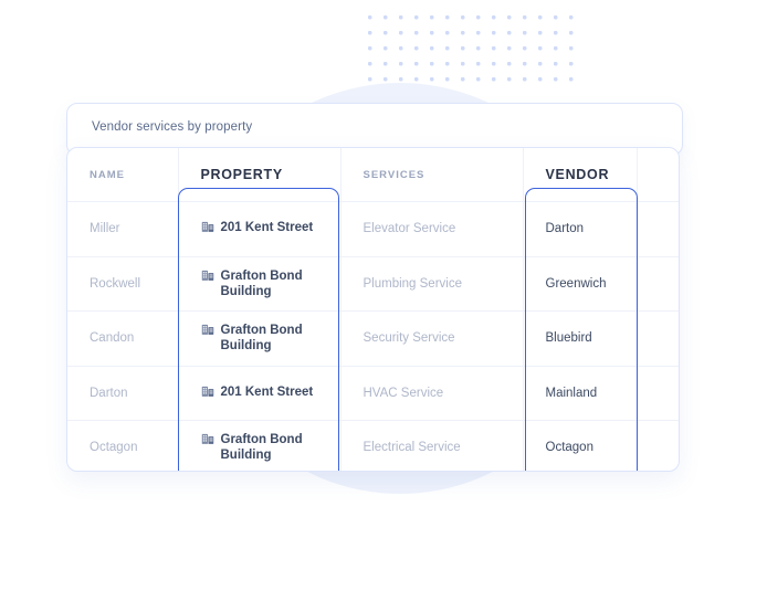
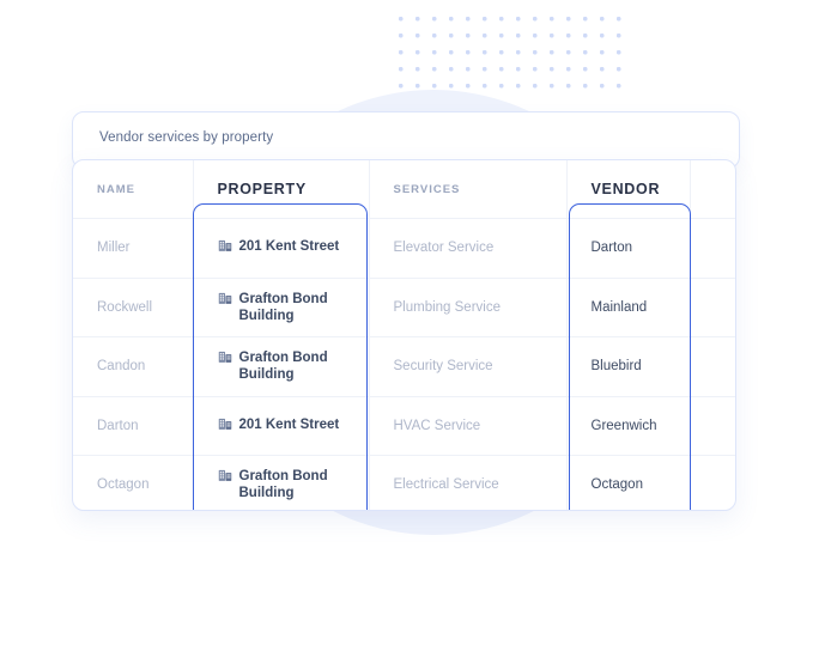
  Vendor services by property
  NAME	PROPERTY	SERVICES	VENDOR
  Miller	201 Kent Street	Elevator Service	Darton
- Rockwell	Grafton BondBuilding	Plumbing Service	Greenwich
+ Rockwell	Grafton BondBuilding	Plumbing Service	Mainland
  Candon	Grafton BondBuilding	Security Service	Bluebird
- Darton	201 Kent Street	HVAC Service	Mainland
+ Darton	201 Kent Street	HVAC Service	Greenwich
  Octagon	Grafton BondBuilding	Electrical Service	Octagon
